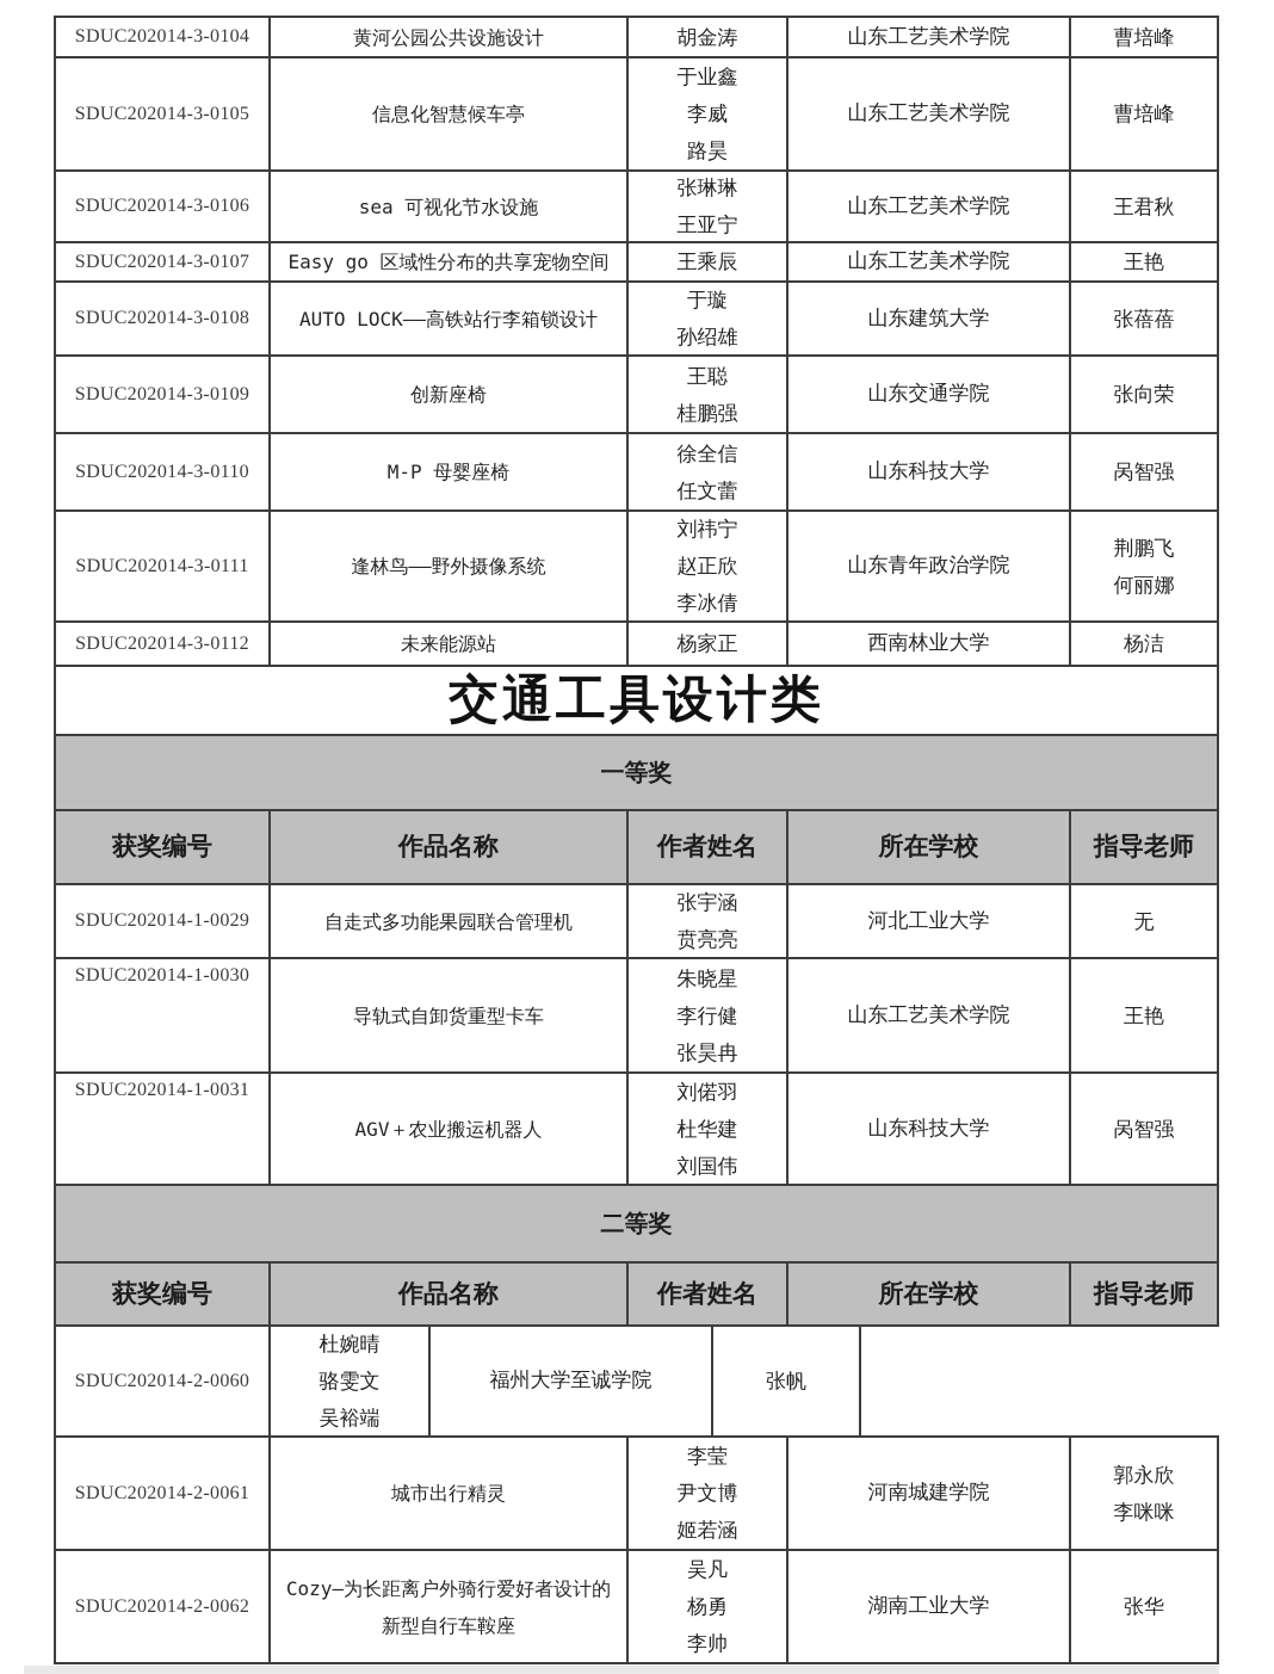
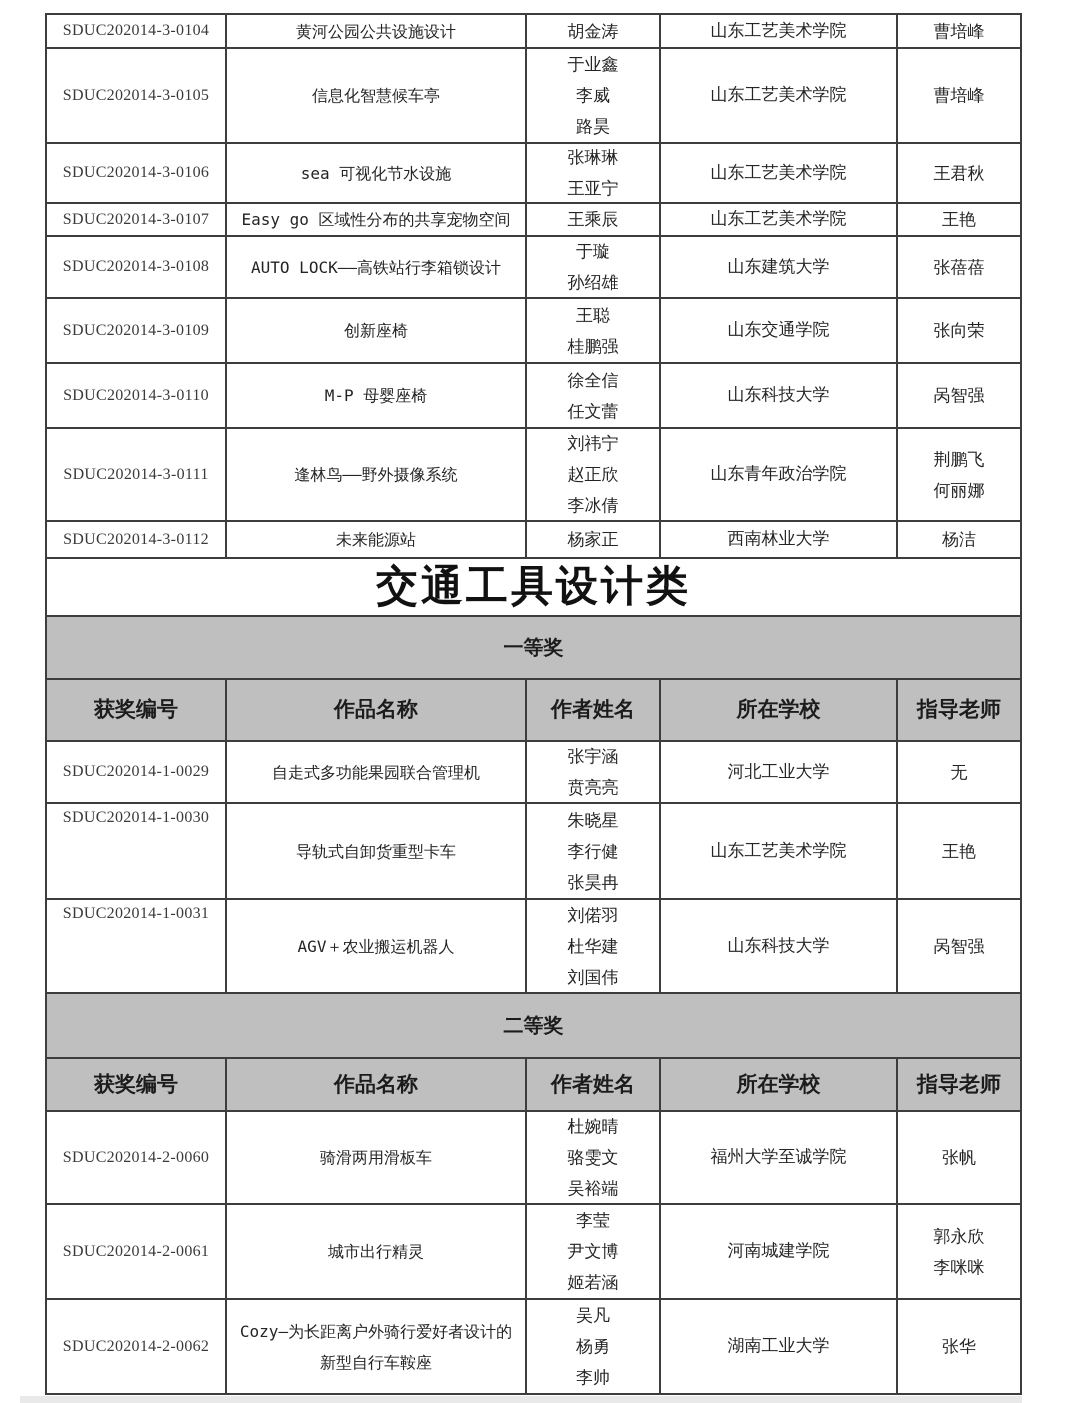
  SDUC202014-3-0104
  黄河公园公共设施设计
  胡金涛
  山东工艺美术学院
  曹培峰
  SDUC202014-3-0105
  信息化智慧候车亭
  于业鑫
  李威
  路昊
  山东工艺美术学院
  曹培峰
  SDUC202014-3-0106
  sea 可视化节水设施
  张琳琳
  王亚宁
  山东工艺美术学院
  王君秋
  SDUC202014-3-0107
  Easy go 区域性分布的共享宠物空间
  王乘辰
  山东工艺美术学院
  王艳
  SDUC202014-3-0108
  AUTO LOCK——高铁站行李箱锁设计
  于璇
  孙绍雄
  山东建筑大学
  张蓓蓓
  SDUC202014-3-0109
  创新座椅
  王聪
  桂鹏强
  山东交通学院
  张向荣
  SDUC202014-3-0110
  M-P 母婴座椅
  徐全信
  任文蕾
  山东科技大学
  呙智强
  SDUC202014-3-0111
  逢林鸟——野外摄像系统
  刘祎宁
  赵正欣
  李冰倩
  山东青年政治学院
  荆鹏飞
  何丽娜
  SDUC202014-3-0112
  未来能源站
  杨家正
  西南林业大学
  杨洁
  交通工具设计类
  一等奖
  获奖编号
  作品名称
  作者姓名
  所在学校
  指导老师
  SDUC202014-1-0029
  自走式多功能果园联合管理机
  张宇涵
  贲亮亮
  河北工业大学
  无
  SDUC202014-1-0030
  导轨式自卸货重型卡车
  朱晓星
  李行健
  张昊冉
  山东工艺美术学院
  王艳
  SDUC202014-1-0031
  AGV＋农业搬运机器人
  刘偌羽
  杜华建
  刘国伟
  山东科技大学
  呙智强
  二等奖
  获奖编号
  作品名称
  作者姓名
  所在学校
  指导老师
  SDUC202014-2-0060
+ 骑滑两用滑板车
  杜婉晴
  骆雯文
  吴裕端
  福州大学至诚学院
  张帆
  SDUC202014-2-0061
  城市出行精灵
  李莹
  尹文博
  姬若涵
  河南城建学院
  郭永欣
  李咪咪
  SDUC202014-2-0062
  Cozy—为长距离户外骑行爱好者设计的新型自行车鞍座
  吴凡
  杨勇
  李帅
  湖南工业大学
  张华
